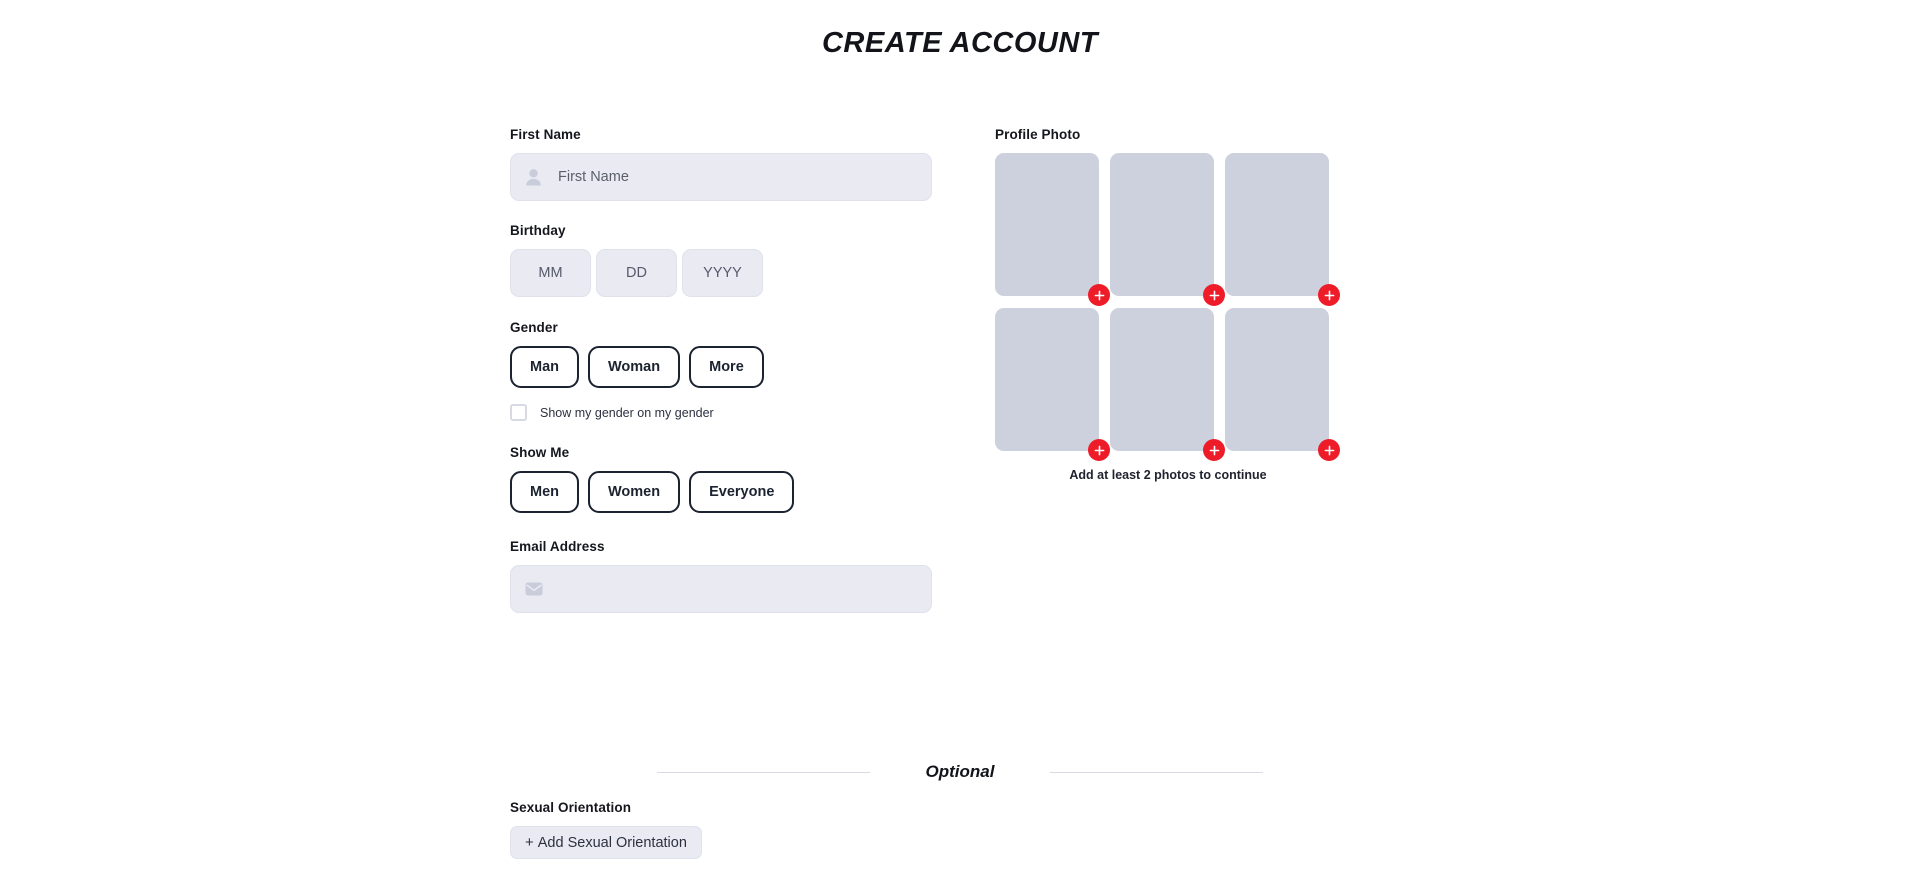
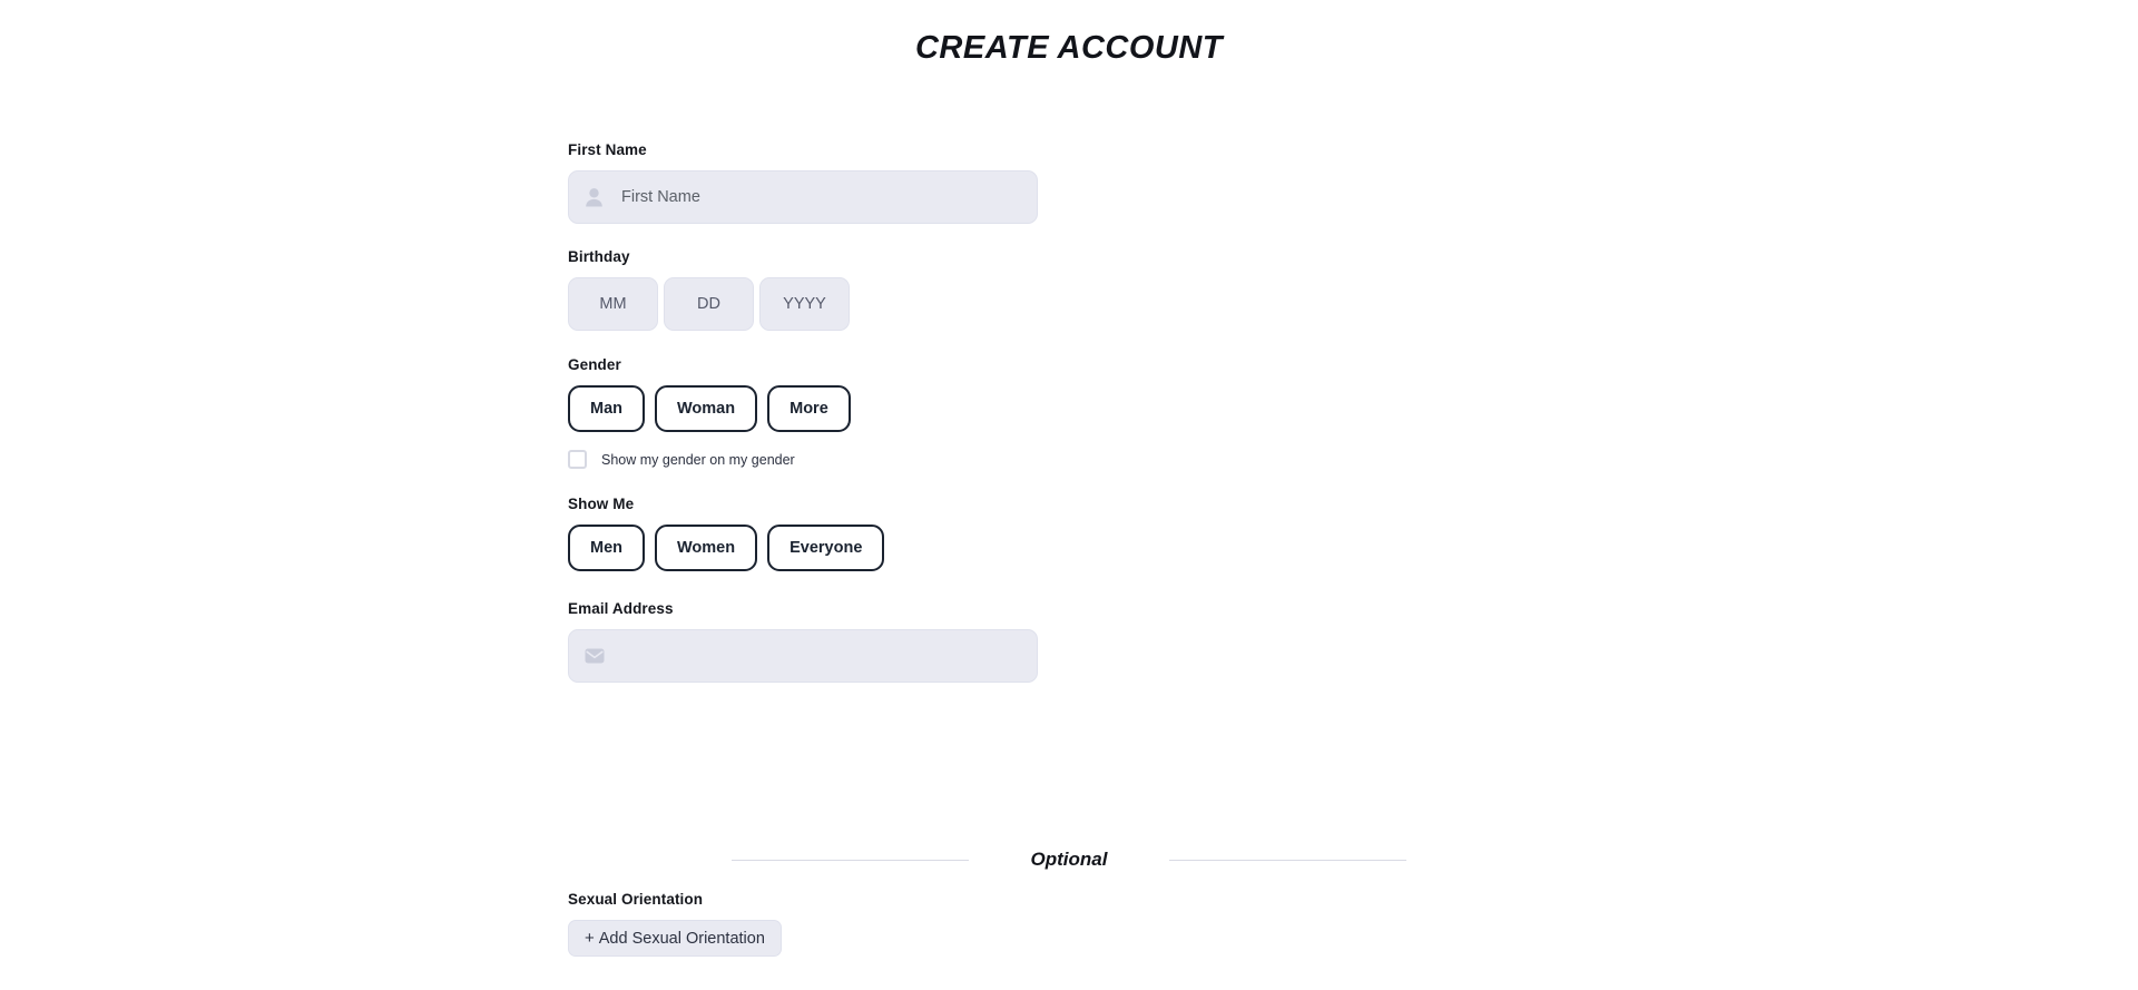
  CREATE ACCOUNT
  First Name
  First Name
  Birthday
  MM
  DD
  YYYY
  Gender
  Man
  Woman
  More
  Show my gender on my gender
  Show Me
  Men
  Women
  Everyone
  Email Address
- Profile Photo
- Add at least 2 photos to continue
  Optional
  Sexual Orientation
  +
  Add Sexual Orientation
